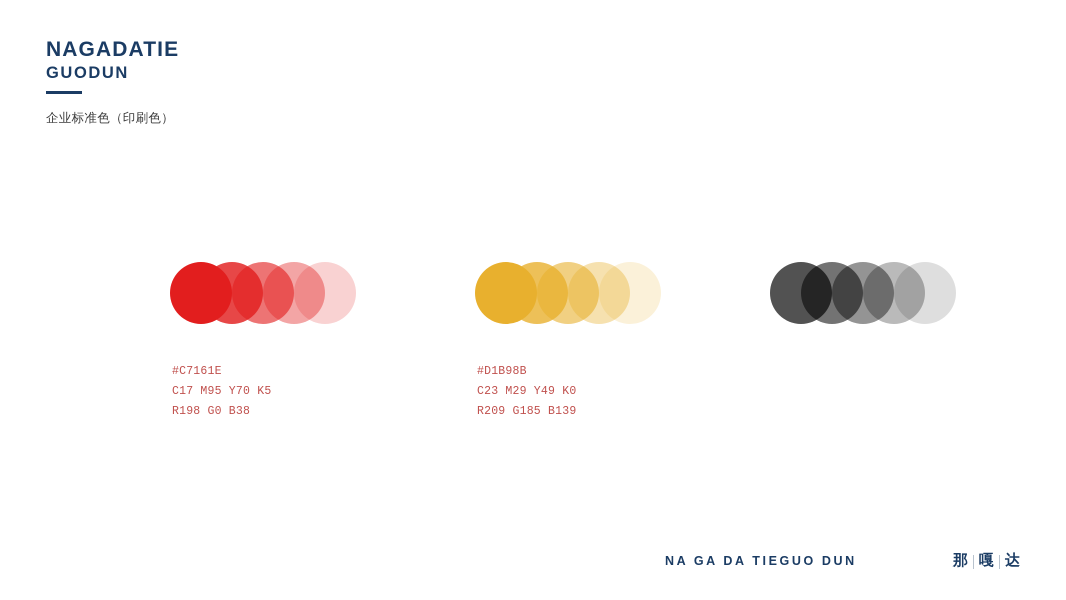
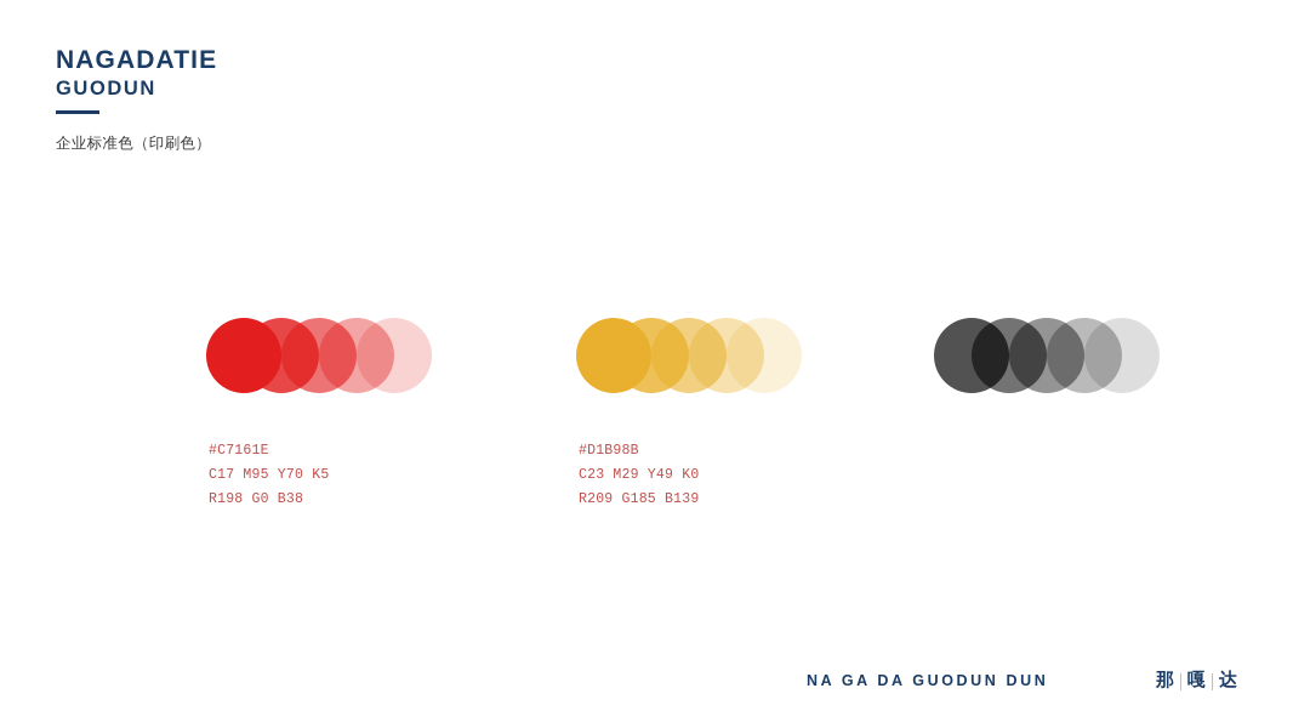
  NAGADATIE
  GUODUN
  企业标准色（印刷色）
  #C7161E
  C17 M95 Y70 K5
  R198 G0 B38
  #D1B98B
  C23 M29 Y49 K0
  R209 G185 B139
- NA GA DA TIEGUO DUN
+ NA GA DA GUODUN DUN
  那
  嘎
  达
